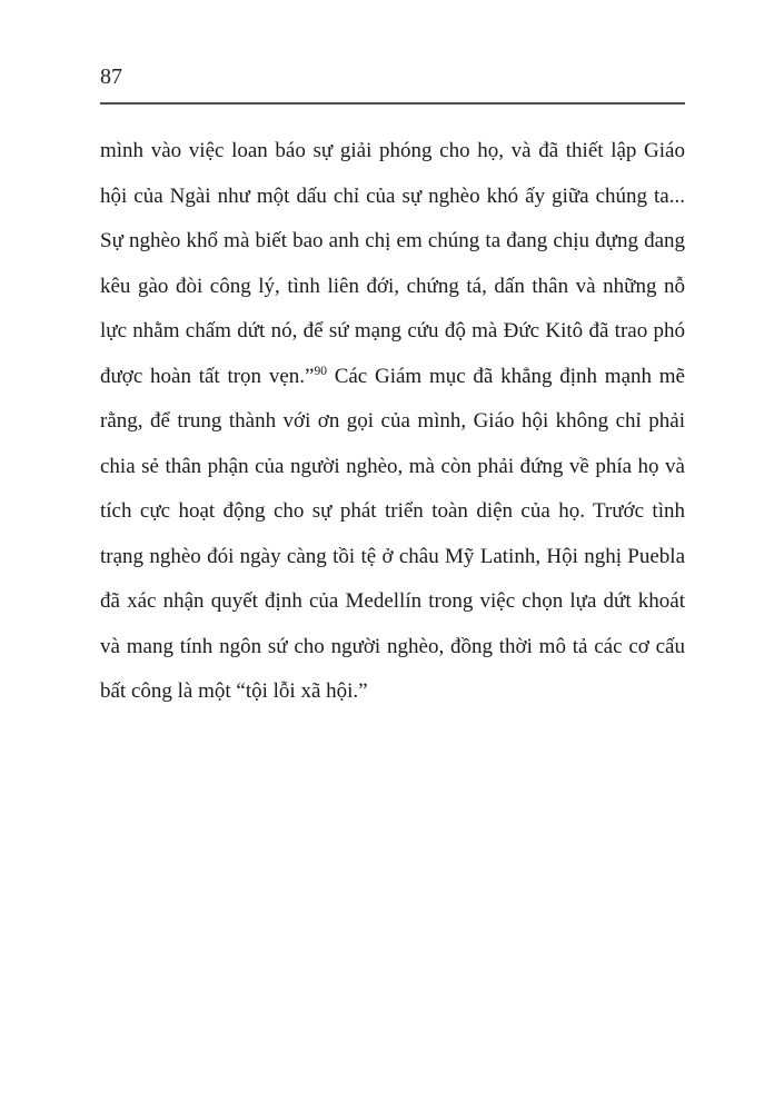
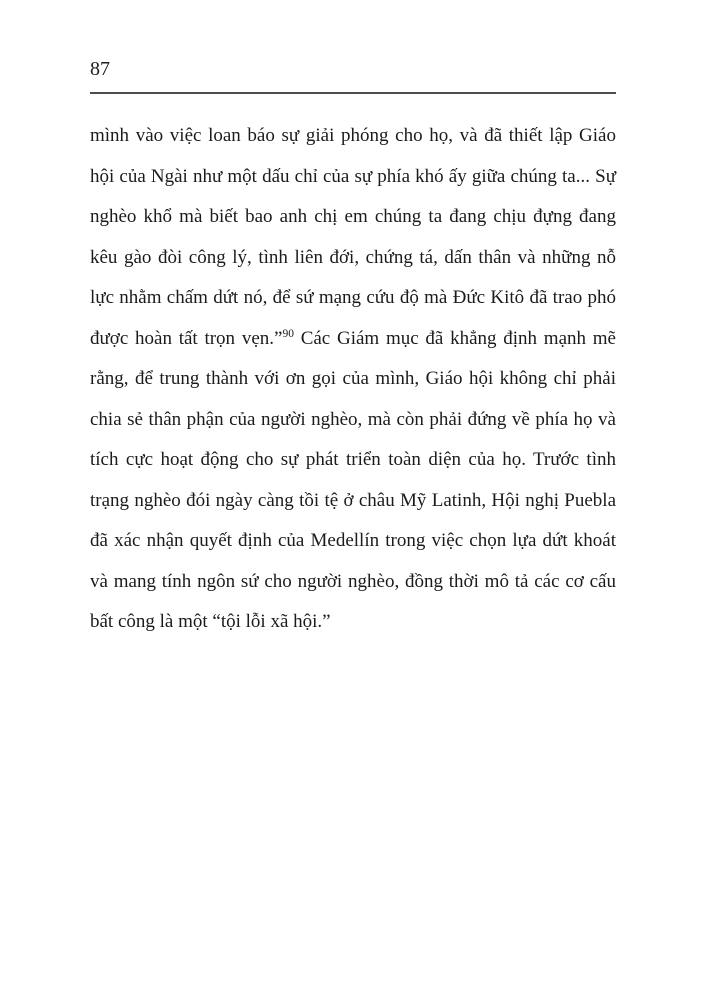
  87
- mình vào việc loan báo sự giải phóng cho họ, và đã thiết lập Giáo hội của Ngài như một dấu chỉ của sự nghèo khó ấy giữa chúng ta... Sự nghèo khổ mà biết bao anh chị em chúng ta đang chịu đựng đang kêu gào đòi công lý, tình liên đới, chứng tá, dấn thân và những nỗ lực nhằm chấm dứt nó, để sứ mạng cứu độ mà Đức Kitô đã trao phó được hoàn tất trọn vẹn.”90 Các Giám mục đã khẳng định mạnh mẽ rằng, để trung thành với ơn gọi của mình, Giáo hội không chỉ phải chia sẻ thân phận của người nghèo, mà còn phải đứng về phía họ và tích cực hoạt động cho sự phát triển toàn diện của họ. Trước tình trạng nghèo đói ngày càng tồi tệ ở châu Mỹ Latinh, Hội nghị Puebla đã xác nhận quyết định của Medellín trong việc chọn lựa dứt khoát và mang tính ngôn sứ cho người nghèo, đồng thời mô tả các cơ cấu bất công là một “tội lỗi xã hội.”
+ mình vào việc loan báo sự giải phóng cho họ, và đã thiết lập Giáo hội của Ngài như một dấu chỉ của sự phía khó ấy giữa chúng ta... Sự nghèo khổ mà biết bao anh chị em chúng ta đang chịu đựng đang kêu gào đòi công lý, tình liên đới, chứng tá, dấn thân và những nỗ lực nhằm chấm dứt nó, để sứ mạng cứu độ mà Đức Kitô đã trao phó được hoàn tất trọn vẹn.”90 Các Giám mục đã khẳng định mạnh mẽ rằng, để trung thành với ơn gọi của mình, Giáo hội không chỉ phải chia sẻ thân phận của người nghèo, mà còn phải đứng về phía họ và tích cực hoạt động cho sự phát triển toàn diện của họ. Trước tình trạng nghèo đói ngày càng tồi tệ ở châu Mỹ Latinh, Hội nghị Puebla đã xác nhận quyết định của Medellín trong việc chọn lựa dứt khoát và mang tính ngôn sứ cho người nghèo, đồng thời mô tả các cơ cấu bất công là một “tội lỗi xã hội.”
